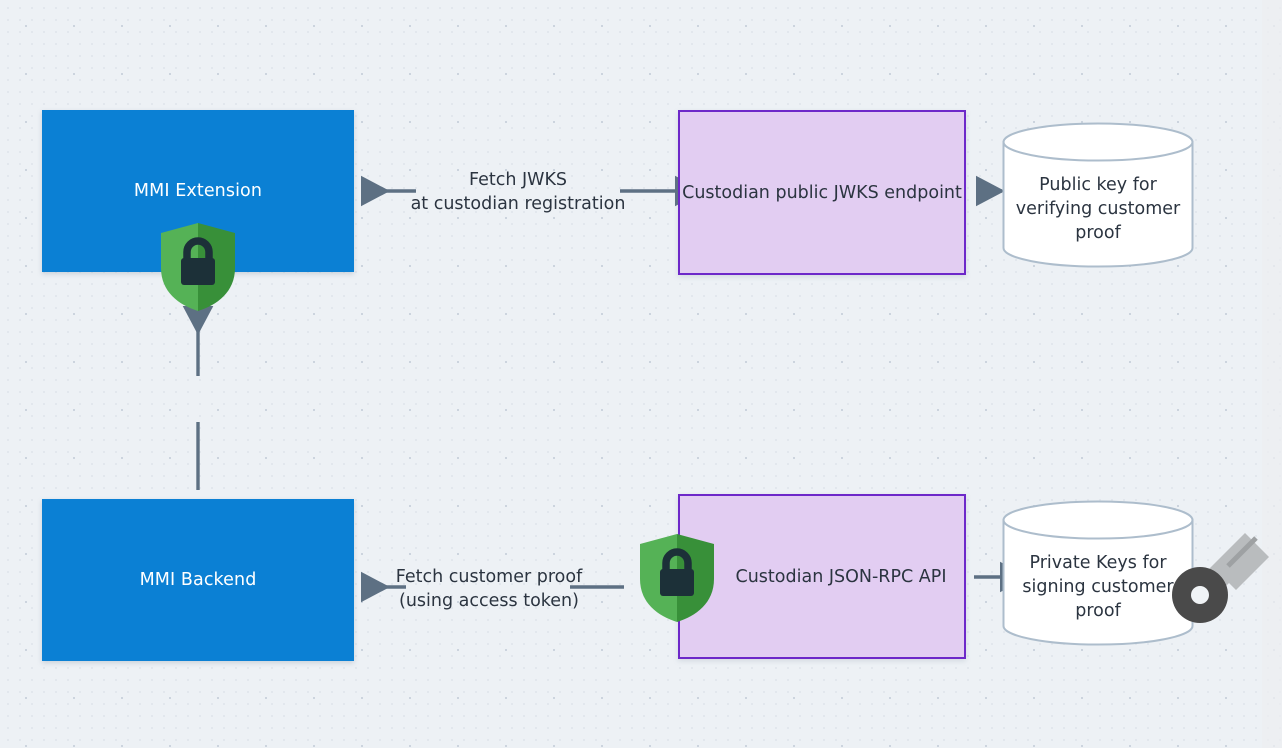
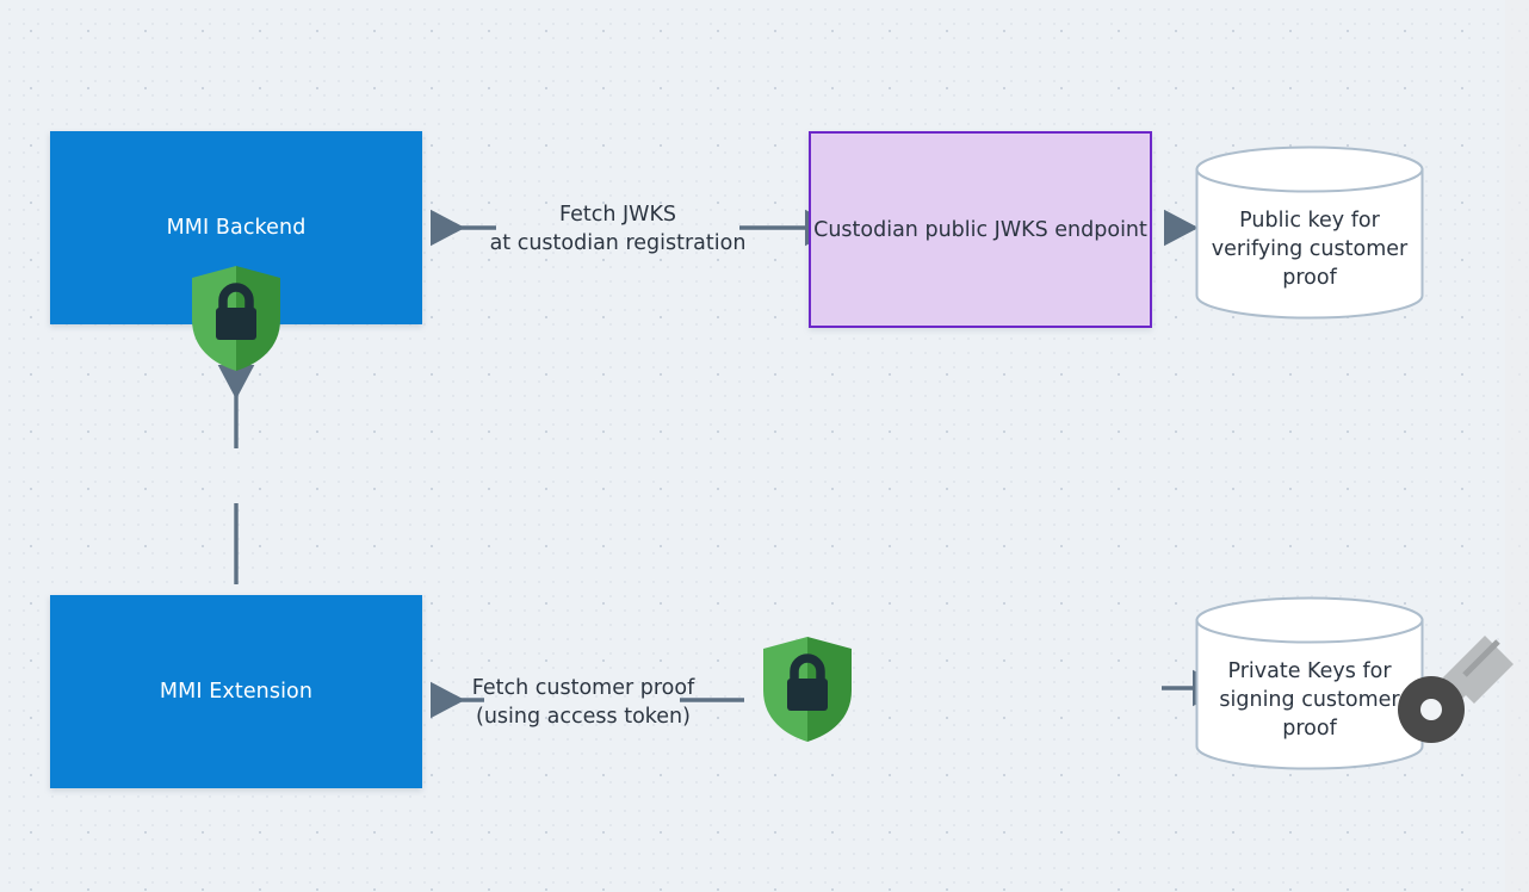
  Fetch JWKS
  at custodian registration
  Fetch customer proof
  (using access token)
- MMI Extension
+ MMI Backend
  Custodian public JWKS endpoint
  Public key for
  verifying customer
  proof
- MMI Backend
+ MMI Extension
- Custodian JSON-RPC API
  Private Keys for
  signing customer
  proof
